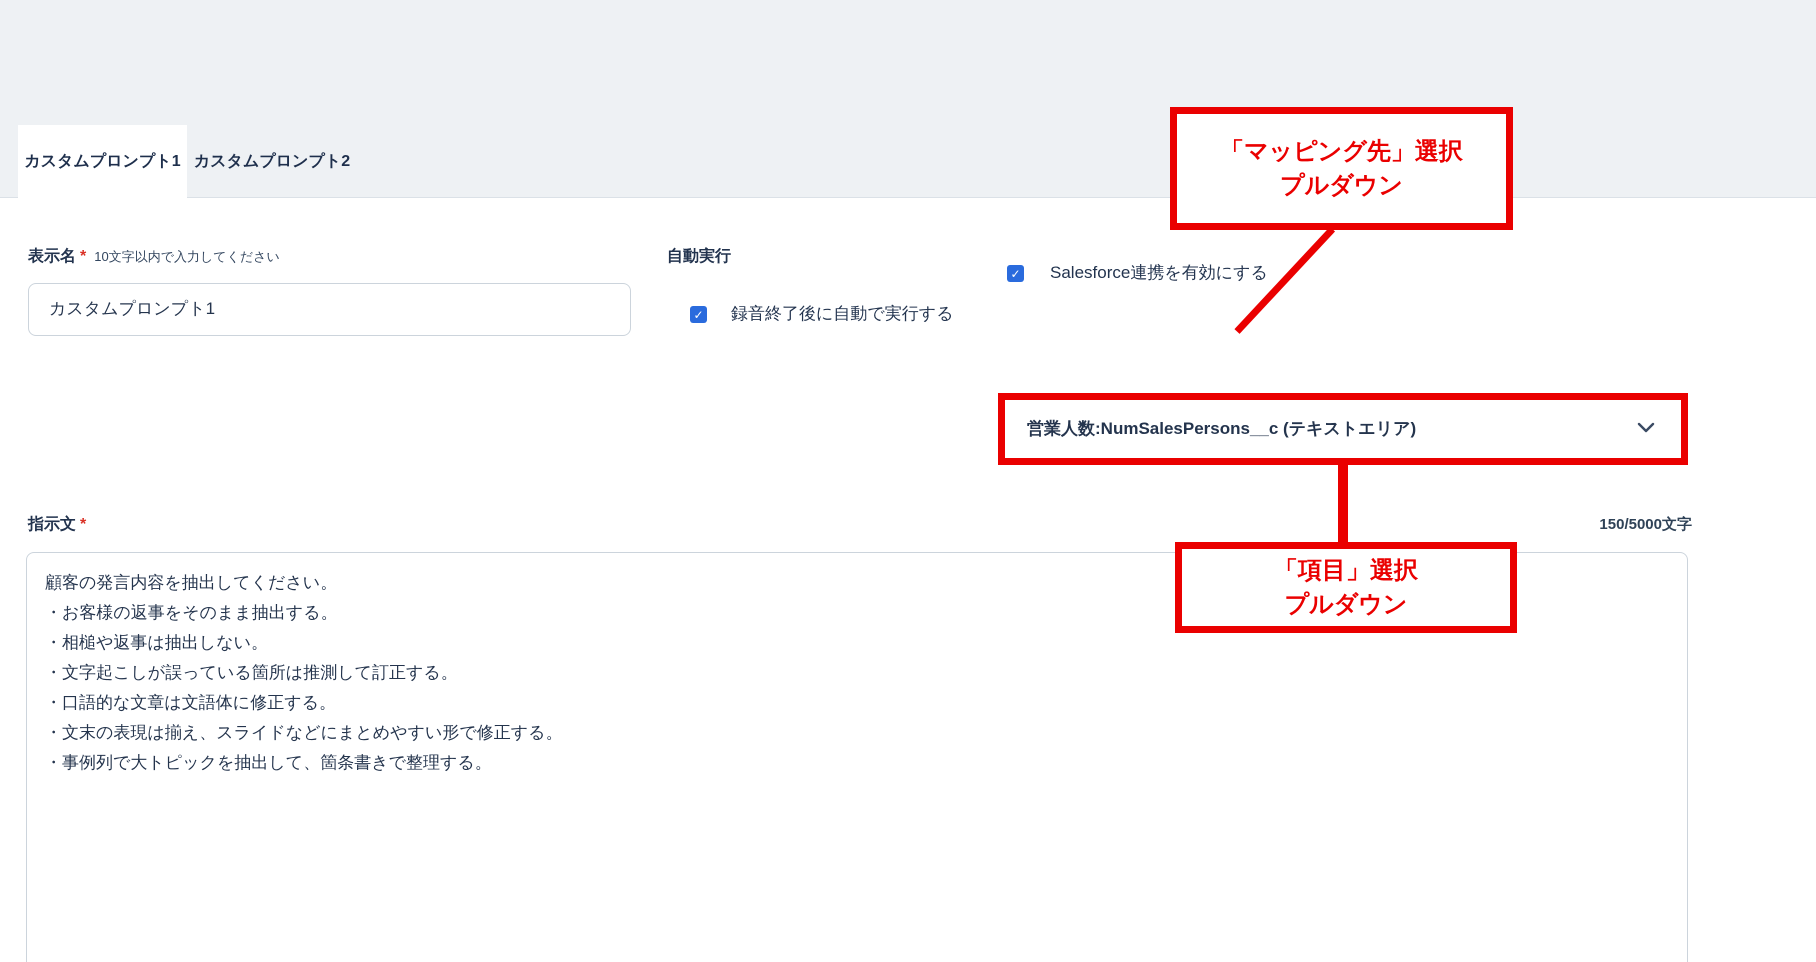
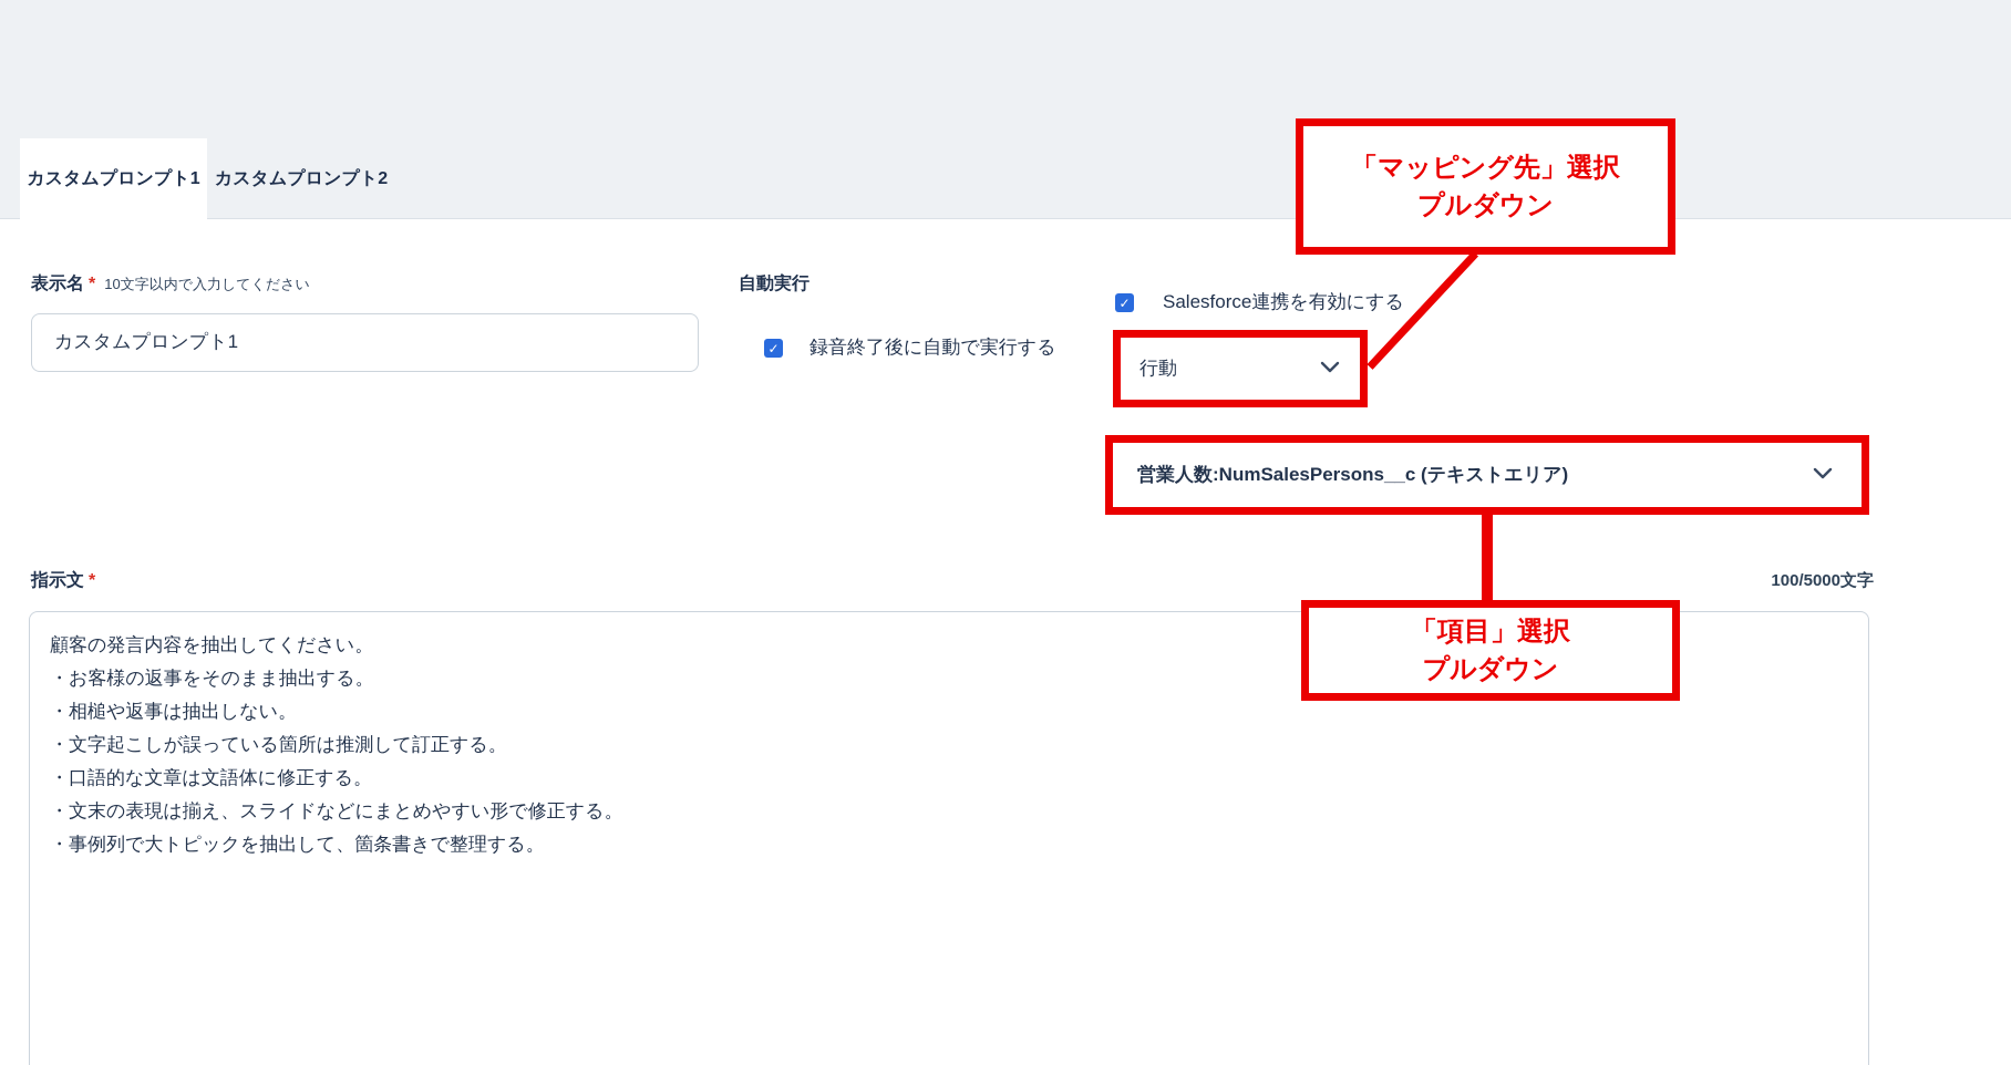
  カスタムプロンプト1
  カスタムプロンプト2
  表示名
  *
  10文字以内で入力してください
  自動実行
  カスタムプロンプト1
  ✓
  録音終了後に自動で実行する
  ✓
  Salesforce連携を有効にする
+ 行動
  営業人数:NumSalesPersons__c (テキストエリア)
  「マッピング先」選択
  プルダウン
  「項目」選択
  プルダウン
  指示文
  *
- 150/5000文字
+ 100/5000文字
  顧客の発言内容を抽出してください。
  ・お客様の返事をそのまま抽出する。
  ・相槌や返事は抽出しない。
  ・文字起こしが誤っている箇所は推測して訂正する。
  ・口語的な文章は文語体に修正する。
  ・文末の表現は揃え、スライドなどにまとめやすい形で修正する。
  ・事例列で大トピックを抽出して、箇条書きで整理する。
